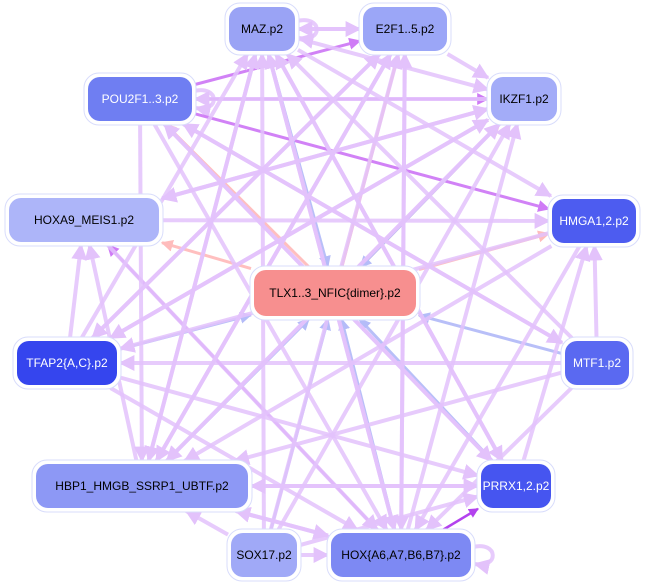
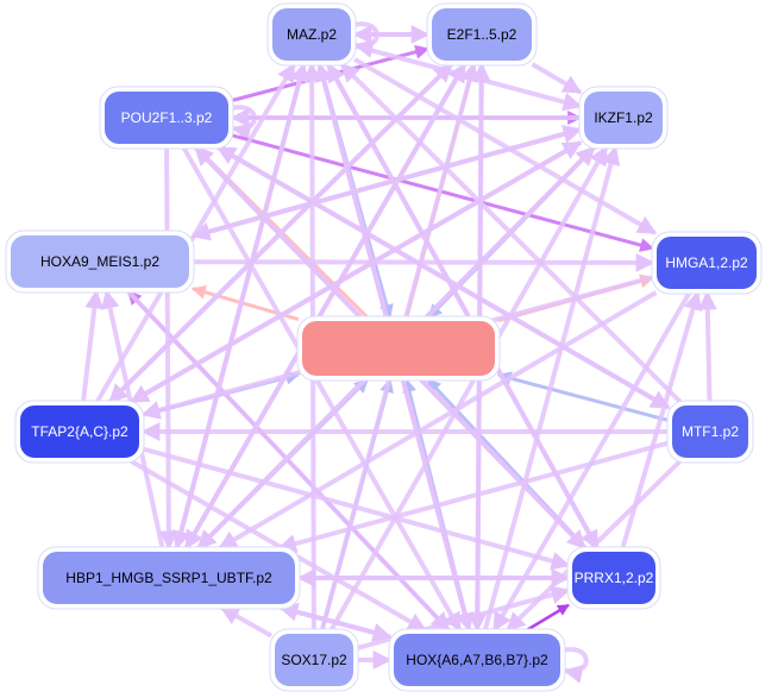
  MAZ.p2
  E2F1..5.p2
  POU2F1..3.p2
  IKZF1.p2
  HOXA9_MEIS1.p2
  HMGA1,2.p2
- TLX1..3_NFIC{dimer}.p2
  TFAP2{A,C}.p2
  MTF1.p2
  HBP1_HMGB_SSRP1_UBTF.p2
  PRRX1,2.p2
  SOX17.p2
  HOX{A6,A7,B6,B7}.p2
